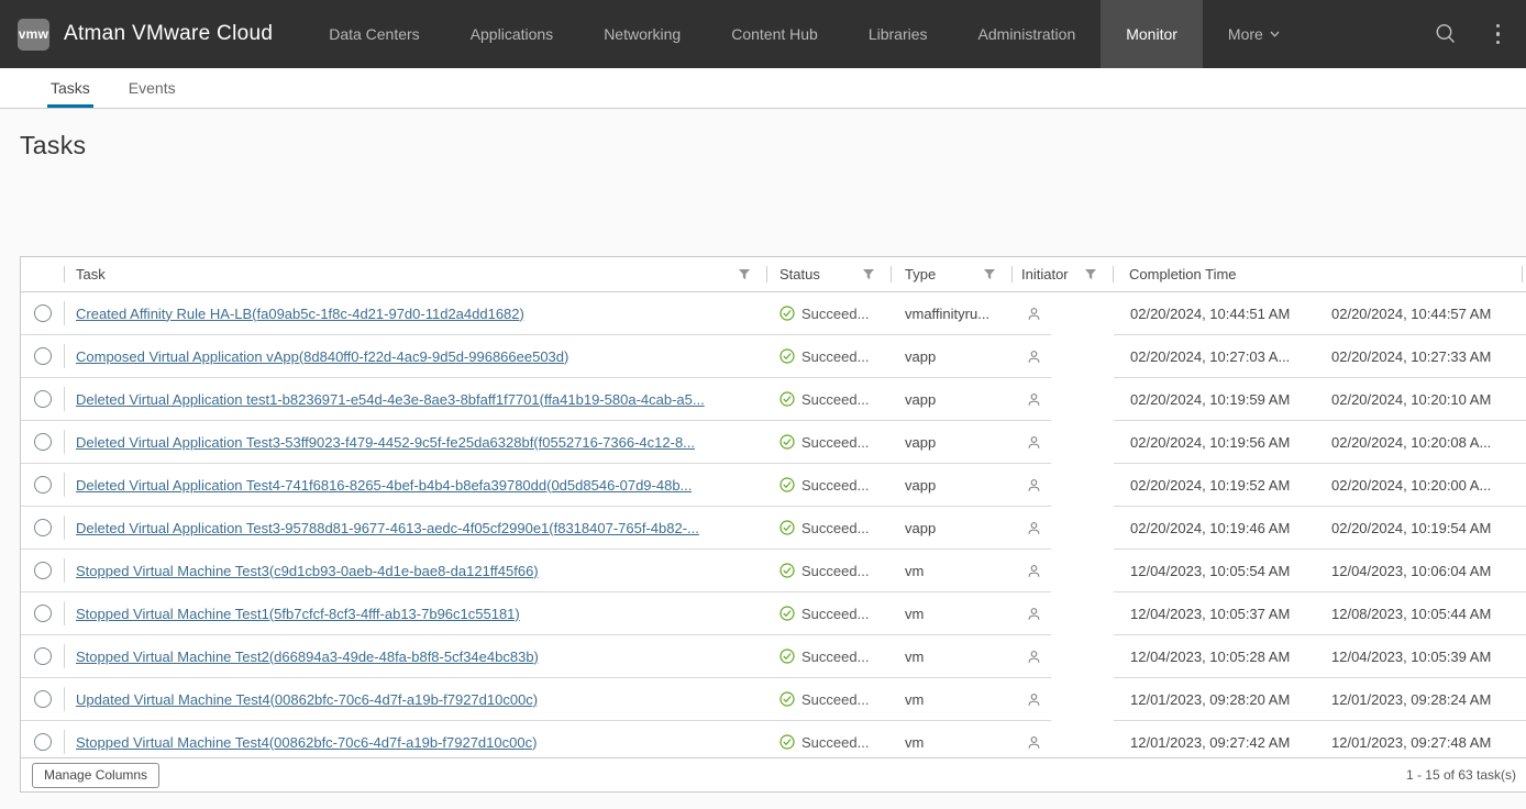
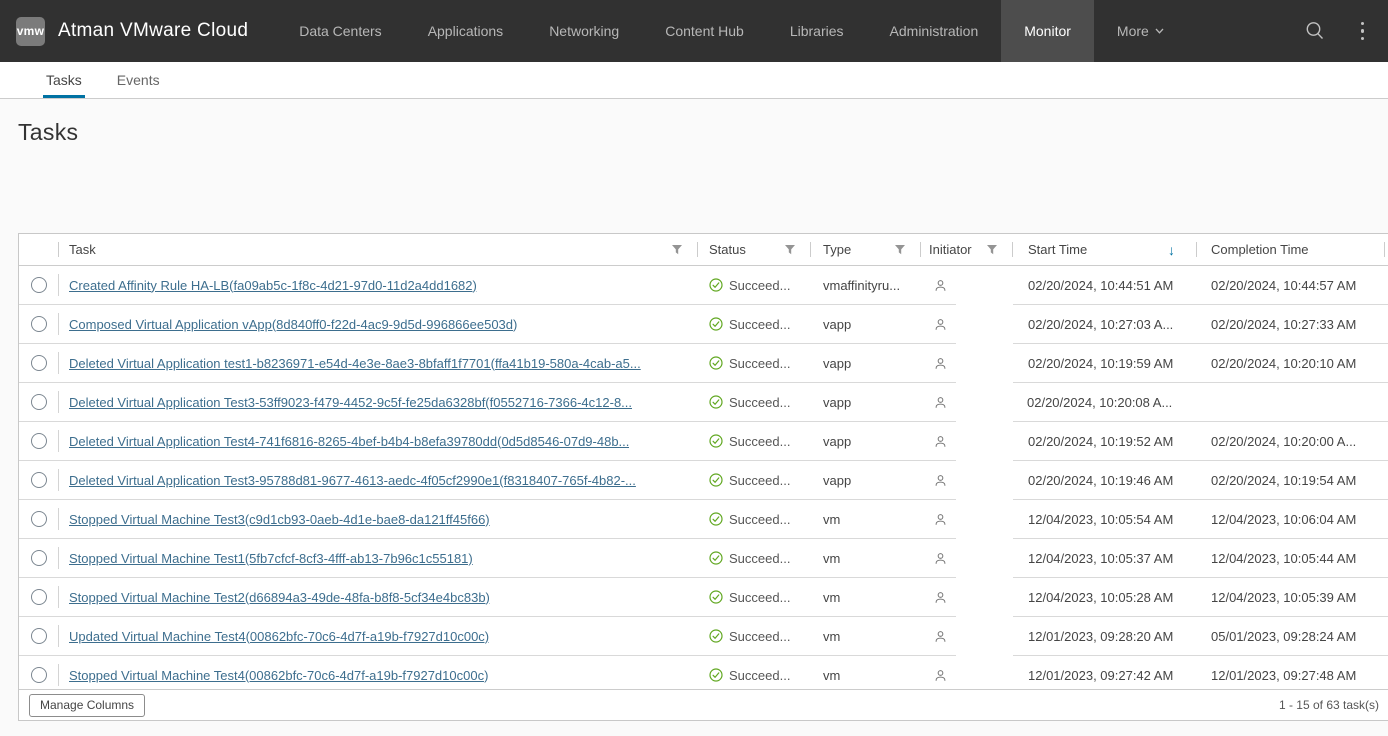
  vmw
  Atman VMware Cloud
  Data Centers
  Applications
  Networking
  Content Hub
  Libraries
  Administration
  Monitor
  More
  Tasks
  Events
  Tasks
  Task
  Status
  Type
  Initiator
+ Start Time
+ ↓
  Completion Time
  Created Affinity Rule HA-LB(fa09ab5c-1f8c-4d21-97d0-11d2a4dd1682)
  Succeed...
  vmaffinityru...
  02/20/2024, 10:44:51 AM
  02/20/2024, 10:44:57 AM
  Composed Virtual Application vApp(8d840ff0-f22d-4ac9-9d5d-996866ee503d)
  Succeed...
  vapp
  02/20/2024, 10:27:03 A...
  02/20/2024, 10:27:33 AM
  Deleted Virtual Application test1-b8236971-e54d-4e3e-8ae3-8bfaff1f7701(ffa41b19-580a-4cab-a5...
  Succeed...
  vapp
  02/20/2024, 10:19:59 AM
  02/20/2024, 10:20:10 AM
  Deleted Virtual Application Test3-53ff9023-f479-4452-9c5f-fe25da6328bf(f0552716-7366-4c12-8...
  Succeed...
  vapp
- 02/20/2024, 10:19:56 AM
  02/20/2024, 10:20:08 A...
  Deleted Virtual Application Test4-741f6816-8265-4bef-b4b4-b8efa39780dd(0d5d8546-07d9-48b...
  Succeed...
  vapp
  02/20/2024, 10:19:52 AM
  02/20/2024, 10:20:00 A...
  Deleted Virtual Application Test3-95788d81-9677-4613-aedc-4f05cf2990e1(f8318407-765f-4b82-...
  Succeed...
  vapp
  02/20/2024, 10:19:46 AM
  02/20/2024, 10:19:54 AM
  Stopped Virtual Machine Test3(c9d1cb93-0aeb-4d1e-bae8-da121ff45f66)
  Succeed...
  vm
  12/04/2023, 10:05:54 AM
  12/04/2023, 10:06:04 AM
  Stopped Virtual Machine Test1(5fb7cfcf-8cf3-4fff-ab13-7b96c1c55181)
  Succeed...
  vm
  12/04/2023, 10:05:37 AM
- 12/08/2023, 10:05:44 AM
+ 12/04/2023, 10:05:44 AM
  Stopped Virtual Machine Test2(d66894a3-49de-48fa-b8f8-5cf34e4bc83b)
  Succeed...
  vm
  12/04/2023, 10:05:28 AM
  12/04/2023, 10:05:39 AM
  Updated Virtual Machine Test4(00862bfc-70c6-4d7f-a19b-f7927d10c00c)
  Succeed...
  vm
  12/01/2023, 09:28:20 AM
- 12/01/2023, 09:28:24 AM
+ 05/01/2023, 09:28:24 AM
  Stopped Virtual Machine Test4(00862bfc-70c6-4d7f-a19b-f7927d10c00c)
  Succeed...
  vm
  12/01/2023, 09:27:42 AM
  12/01/2023, 09:27:48 AM
  Manage Columns
  1 - 15 of 63 task(s)
